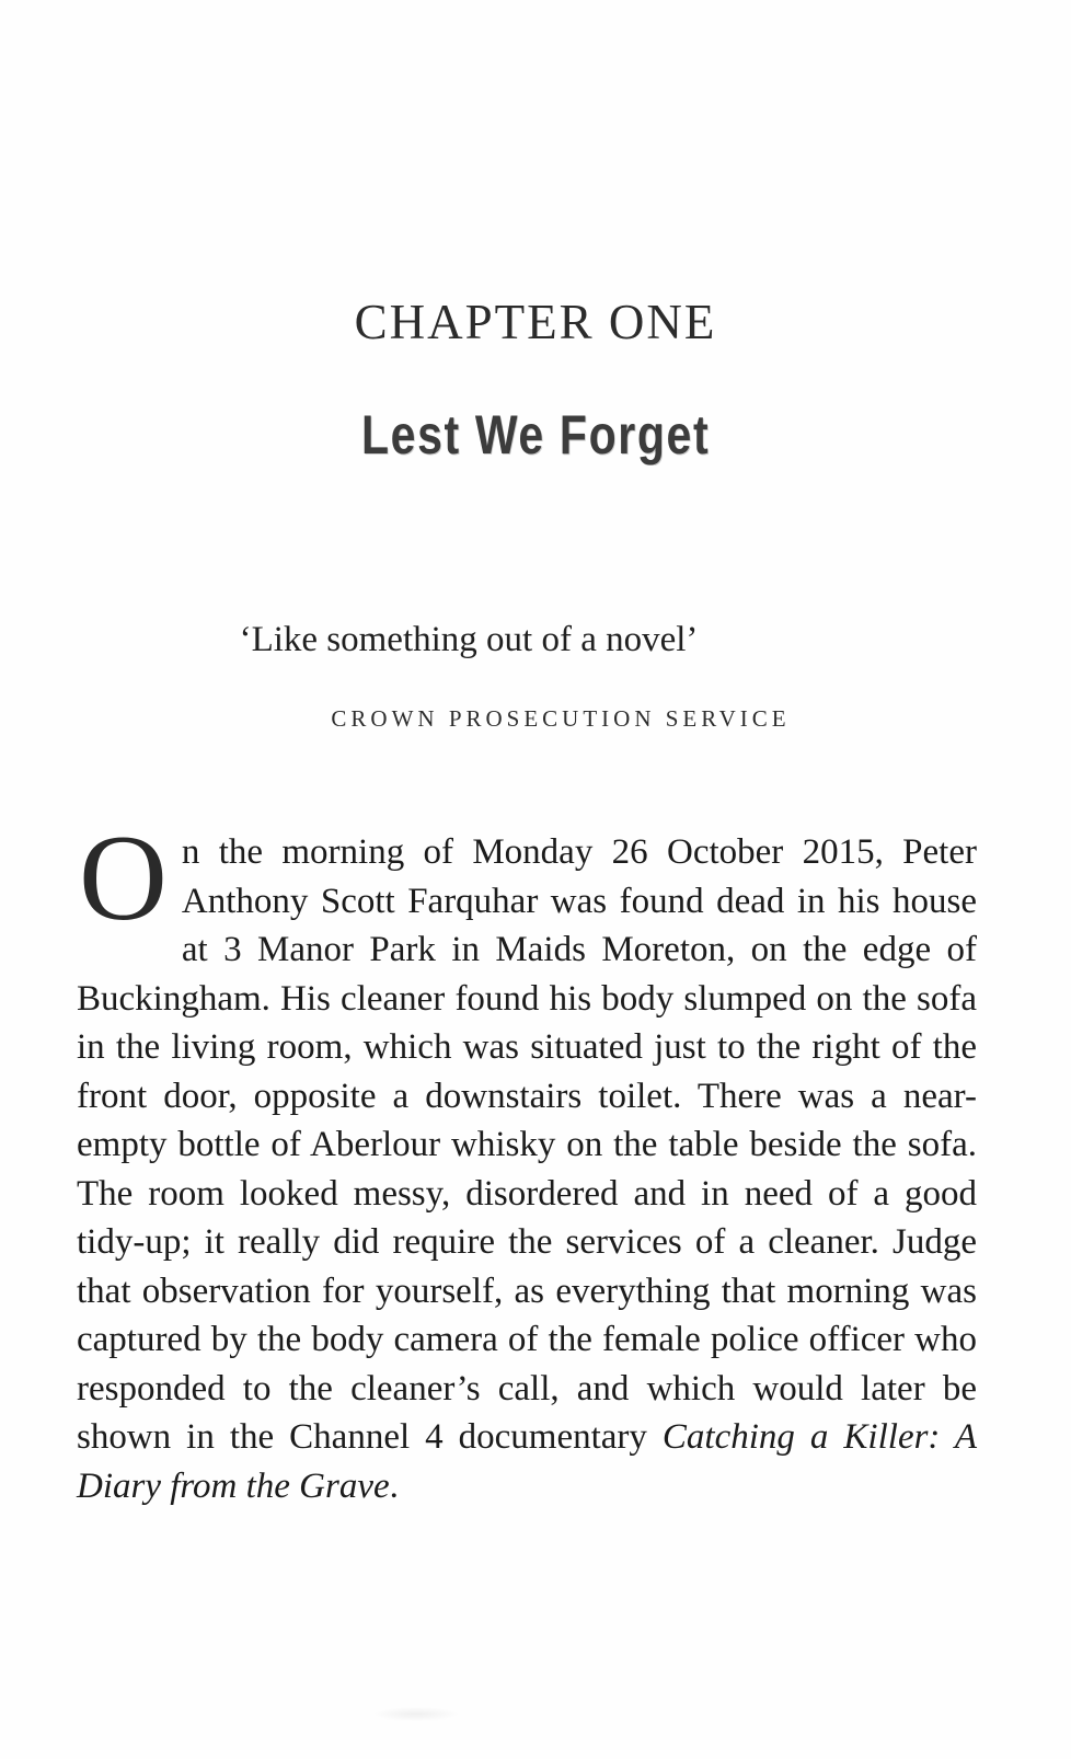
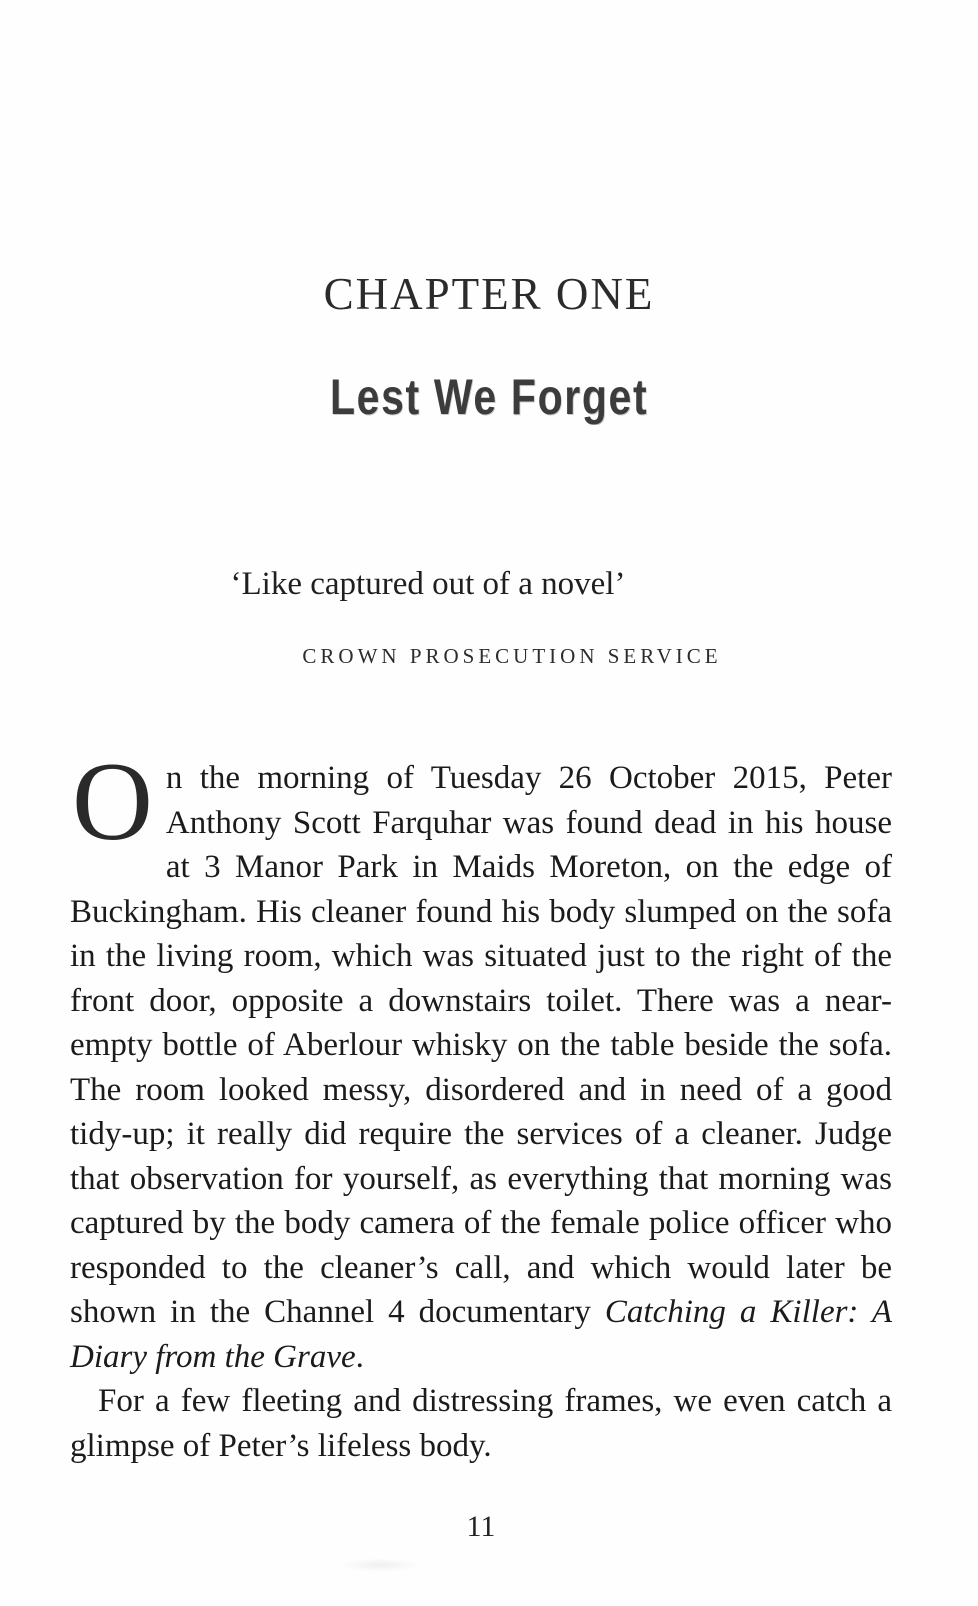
  CHAPTER ONE
  Lest We Forget
- ‘Like something out of a novel’
+ ‘Like captured out of a novel’
  CROWN PROSECUTION SERVICE
  O
- n the morning of Monday 26 October 2015, Peter Anthony Scott Farquhar was found dead in his house at 3 Manor Park in Maids Moreton, on the edge of Buckingham. His cleaner found his body slumped on the sofa in the living room, which was situated just to the right of the front door, opposite a downstairs toilet. There was a near-empty bottle of Aberlour whisky on the table beside the sofa. The room looked messy, disordered and in need of a good tidy-up; it really did require the services of a cleaner. Judge that observation for yourself, as everything that morning was captured by the body camera of the female police officer who responded to the cleaner’s call, and which would later be shown in the Channel 4 documentary Catching a Killer: A Diary from the Grave.
+ n the morning of Tuesday 26 October 2015, Peter Anthony Scott Farquhar was found dead in his house at 3 Manor Park in Maids Moreton, on the edge of Buckingham. His cleaner found his body slumped on the sofa in the living room, which was situated just to the right of the front door, opposite a downstairs toilet. There was a near-empty bottle of Aberlour whisky on the table beside the sofa. The room looked messy, disordered and in need of a good tidy-up; it really did require the services of a cleaner. Judge that observation for yourself, as everything that morning was captured by the body camera of the female police officer who responded to the cleaner’s call, and which would later be shown in the Channel 4 documentary Catching a Killer: A Diary from the Grave.
+ For a few fleeting and distressing frames, we even catch a glimpse of Peter’s lifeless body.
+ 11
